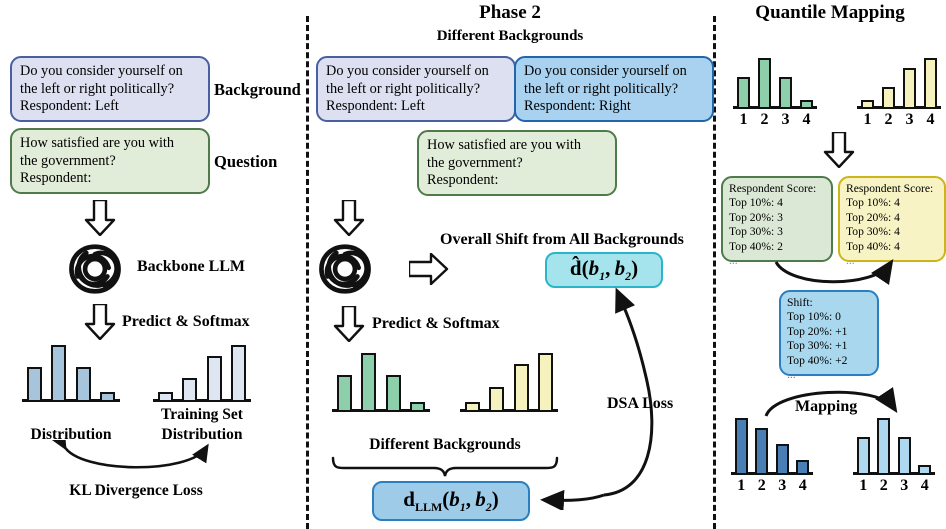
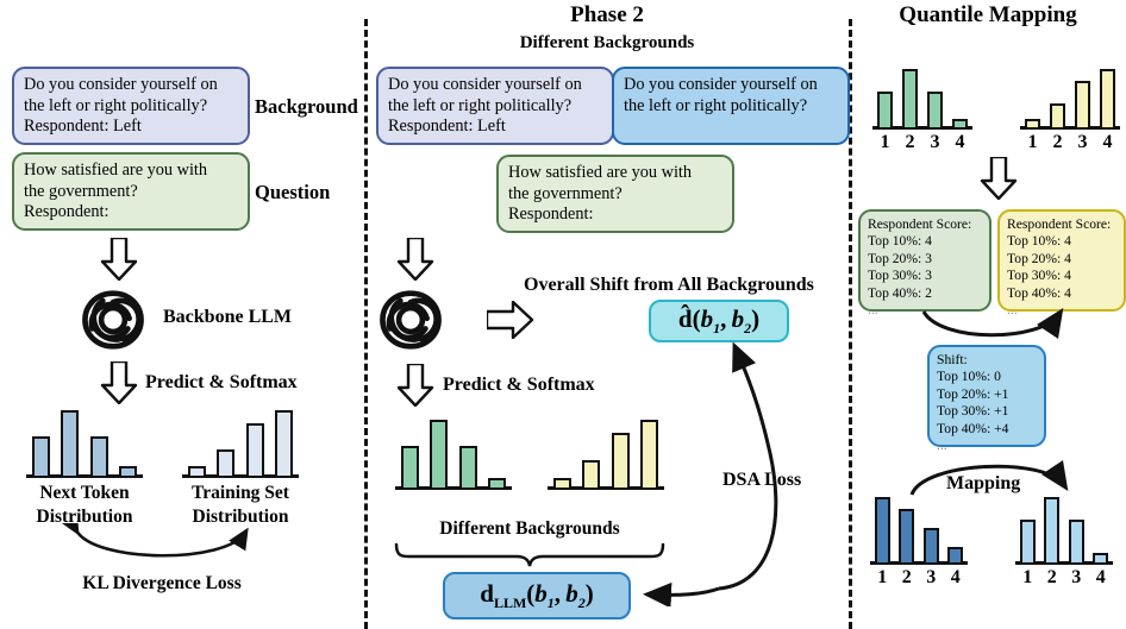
  Phase 2
  Different Backgrounds
  Quantile Mapping
  Do you consider yourself on
  the left or right politically?
  Respondent: Left
  Background
  How satisfied are you with
  the government?
  Respondent:
  Question
  Backbone LLM
  Predict & Softmax
+ Next Token
  Distribution
  Training Set
  Distribution
  KL Divergence Loss
  Do you consider yourself on
  the left or right politically?
  Respondent: Left
  Do you consider yourself on
  the left or right politically?
- Respondent: Right
  How satisfied are you with
  the government?
  Respondent:
  Overall Shift from All Backgrounds
  d̂(b1, b2)
  Predict & Softmax
  Different Backgrounds
  dLLM(b1, b2)
  DSA Loss
  1
  2
  3
  4
  1
  2
  3
  4
  Respondent Score:
  Top 10%: 4
  Top 20%: 3
  Top 30%: 3
  Top 40%: 2
  ...
  Respondent Score:
  Top 10%: 4
  Top 20%: 4
  Top 30%: 4
  Top 40%: 4
  ...
  Shift:
  Top 10%: 0
  Top 20%: +1
  Top 30%: +1
- Top 40%: +2
+ Top 40%: +4
  ...
  Mapping
  1
  2
  3
  4
  1
  2
  3
  4
